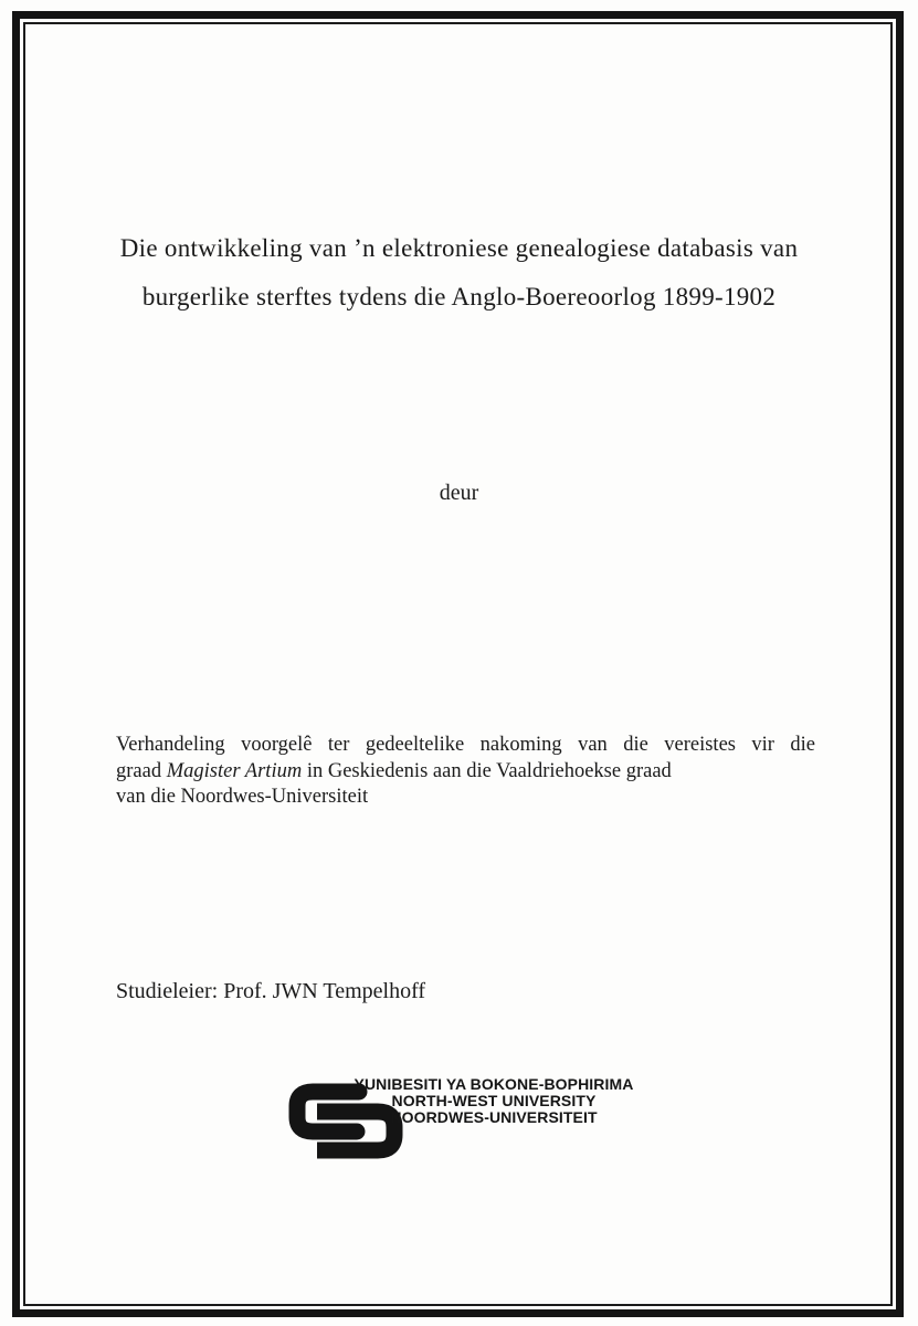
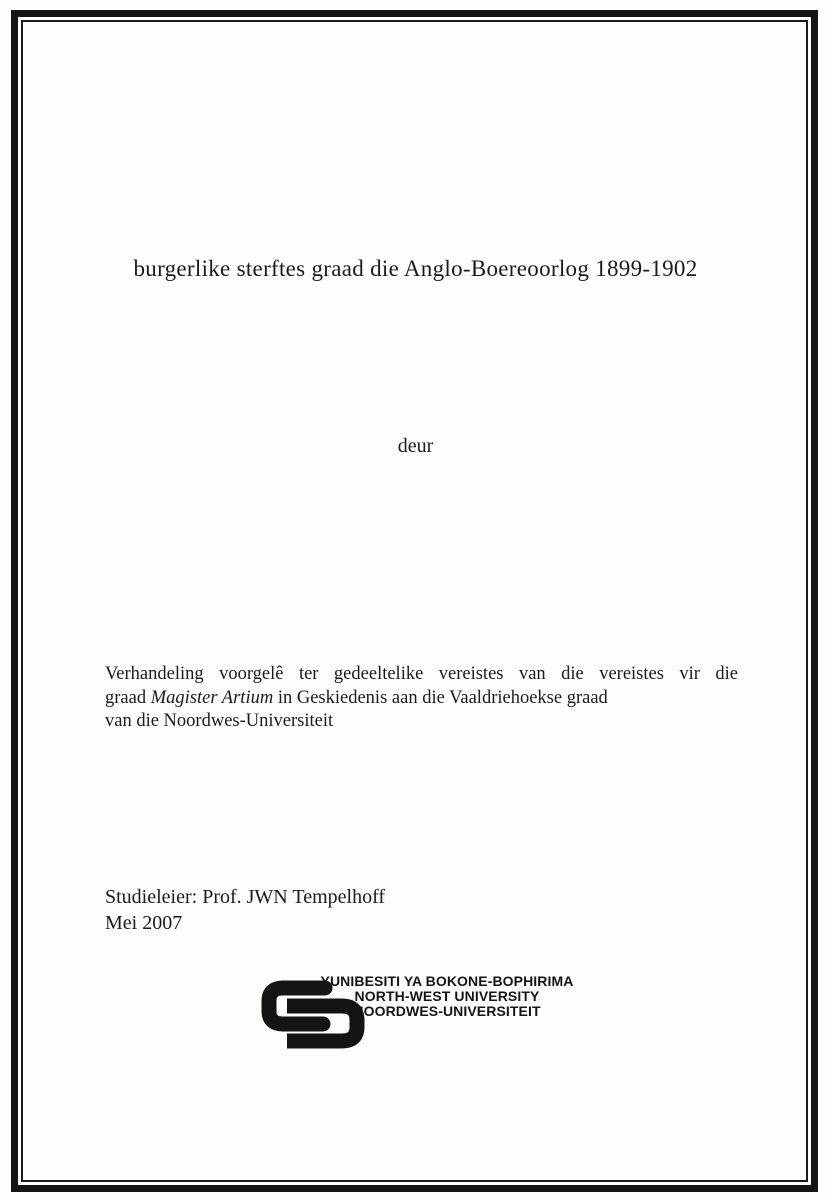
- Die ontwikkeling van ’n elektroniese genealogiese databasis van
- burgerlike sterftes tydens die Anglo-Boereoorlog 1899-1902
+ burgerlike sterftes graad die Anglo-Boereoorlog 1899-1902
  deur
- Verhandeling voorgelê ter gedeeltelike nakoming van die vereistes vir die
+ Verhandeling voorgelê ter gedeeltelike vereistes van die vereistes vir die
  graad Magister Artium in Geskiedenis aan die Vaaldriehoekse graad
  van die Noordwes-Universiteit
  Studieleier: Prof. JWN Tempelhoff
+ Mei 2007
  YUNIBESITI YA BOKONE-BOPHIRIMA
  NORTH-WEST UNIVERSITY
  NOORDWES-UNIVERSITEIT
